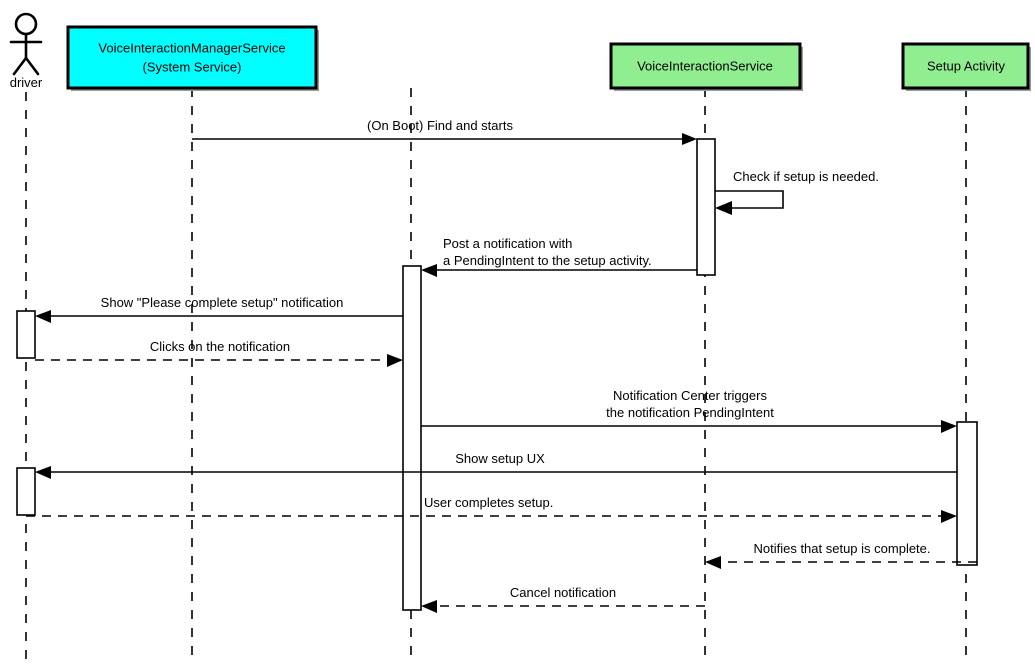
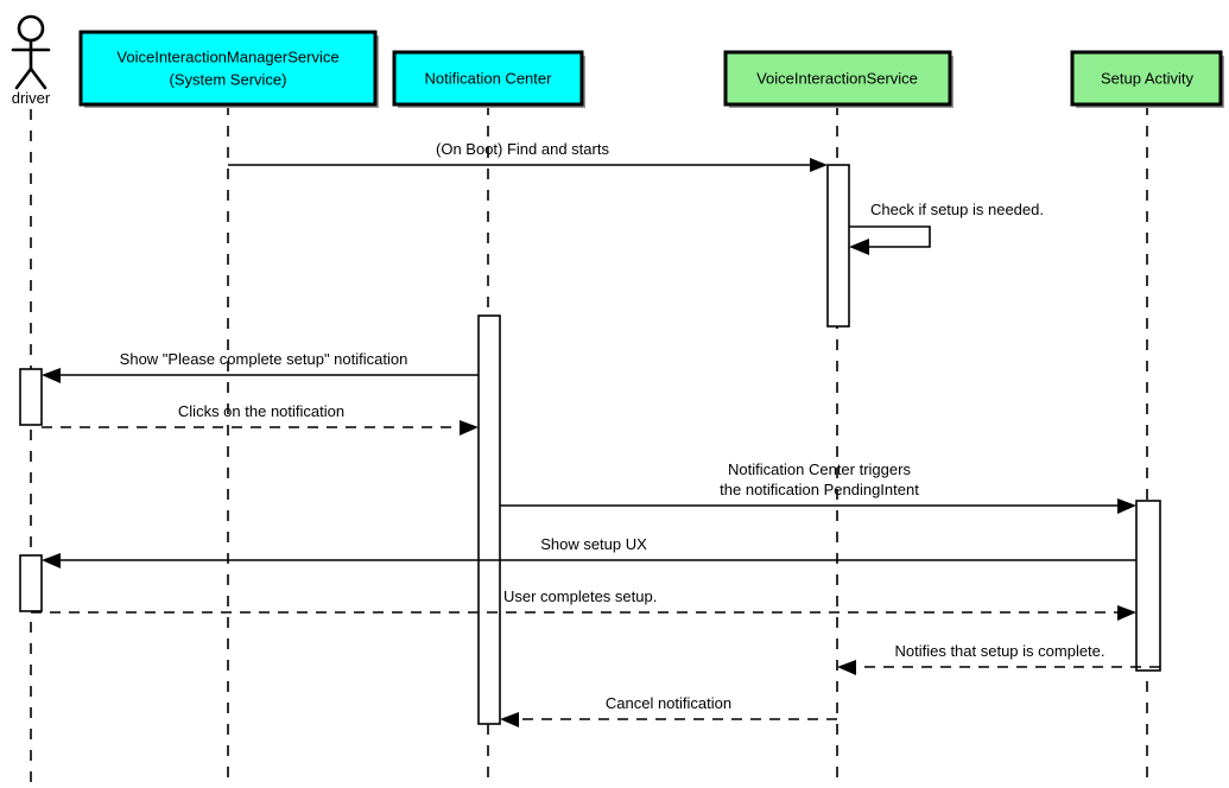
  driver
  VoiceInteractionManagerService
  (System Service)
+ Notification Center
  VoiceInteractionService
  Setup Activity
  (On Boot) Find and starts
  Check if setup is needed.
- Post a notification with
- a PendingIntent to the setup activity.
  Show "Please complete setup" notification
  Clicks on the notification
  Notification Center triggers
  the notification PendingIntent
  Show setup UX
  User completes setup.
  Notifies that setup is complete.
  Cancel notification
